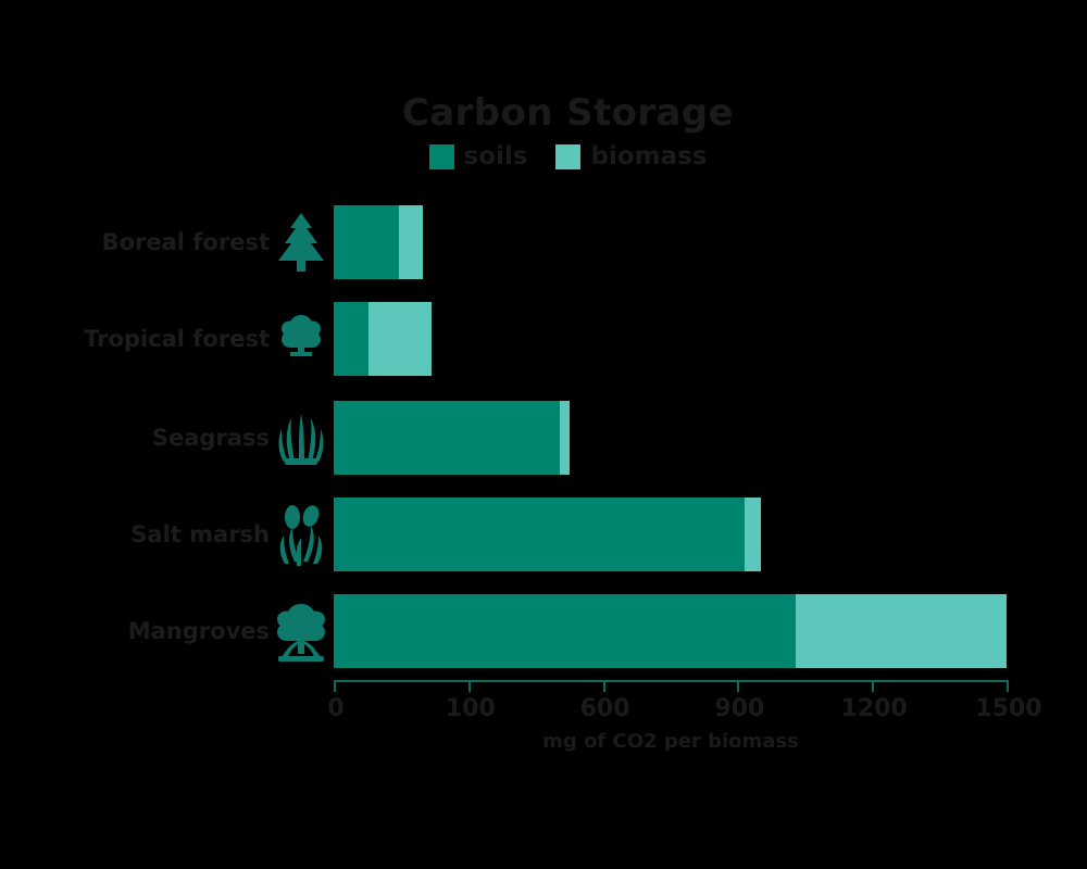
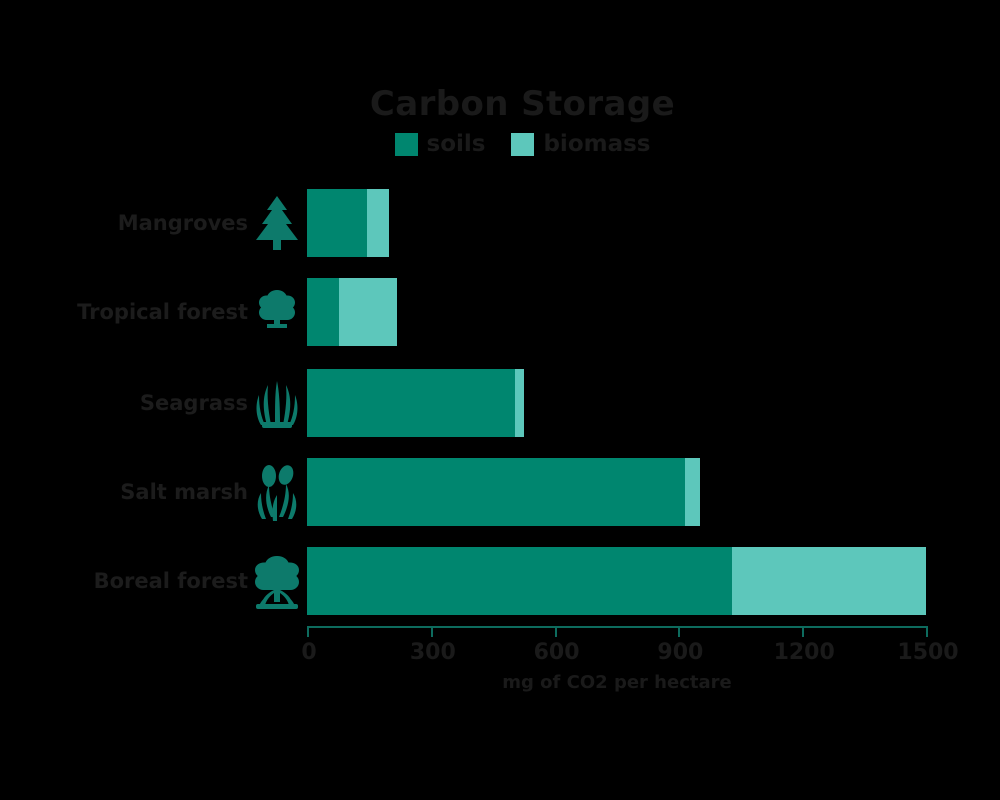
  Carbon Storage
  soils
  biomass
- Boreal forest
+ Mangroves
  Tropical forest
  Seagrass
  Salt marsh
- Mangroves
+ Boreal forest
  0
- 100
+ 300
  600
  900
  1200
  1500
- mg of CO2 per biomass
+ mg of CO2 per hectare
